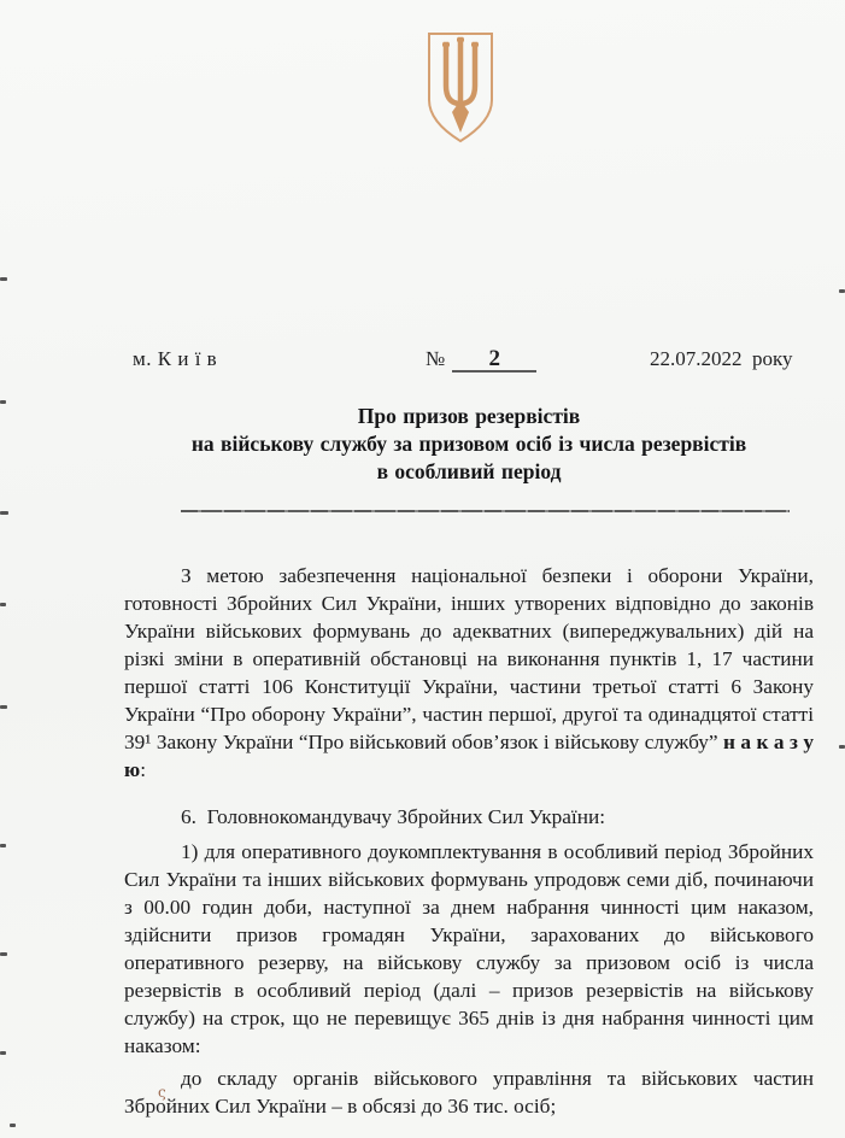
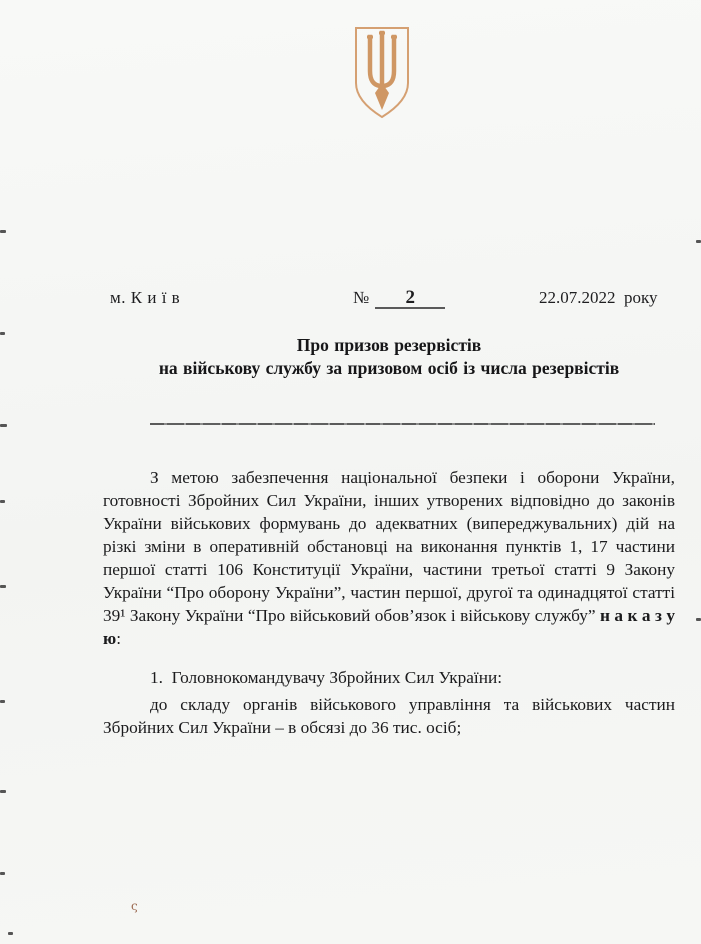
  м. К и ї в
  № 2
  22.07.2022 року
  Про призов резервістів
  на військову службу за призовом осіб із числа резервістів
- в особливий період
- З метою забезпечення національної безпеки і оборони України, готовності Збройних Сил України, інших утворених відповідно до законів України військових формувань до адекватних (випереджувальних) дій на різкі зміни в оперативній обстановці на виконання пунктів 1, 17 частини першої статті 106 Конституції України, частини третьої статті 6 Закону України “Про оборону України”, частин першої, другої та одинадцятої статті 39¹ Закону України “Про військовий обов’язок і військову службу” н а к а з у ю:
+ З метою забезпечення національної безпеки і оборони України, готовності Збройних Сил України, інших утворених відповідно до законів України військових формувань до адекватних (випереджувальних) дій на різкі зміни в оперативній обстановці на виконання пунктів 1, 17 частини першої статті 106 Конституції України, частини третьої статті 9 Закону України “Про оборону України”, частин першої, другої та одинадцятої статті 39¹ Закону України “Про військовий обов’язок і військову службу” н а к а з у ю:
- 6. Головнокомандувачу Збройних Сил України:
+ 1. Головнокомандувачу Збройних Сил України:
- 1) для оперативного доукомплектування в особливий період Збройних Сил України та інших військових формувань упродовж семи діб, починаючи з 00.00 годин доби, наступної за днем набрання чинності цим наказом, здійснити призов громадян України, зарахованих до військового оперативного резерву, на військову службу за призовом осіб із числа резервістів в особливий період (далі – призов резервістів на військову службу) на строк, що не перевищує 365 днів із дня набрання чинності цим наказом:
  до складу органів військового управління та військових частин Збройних Сил України – в обсязі до 36 тис. осіб;
  ς
